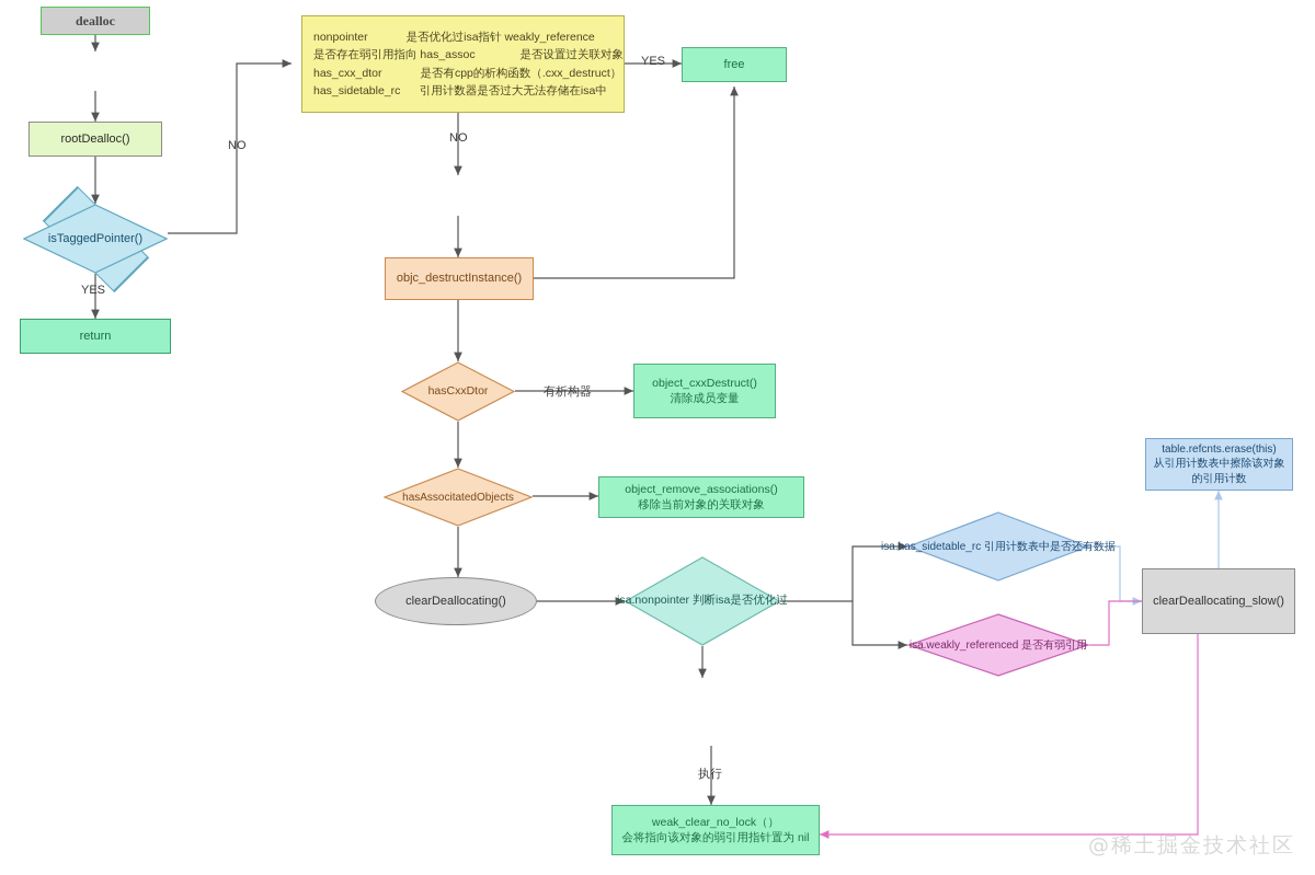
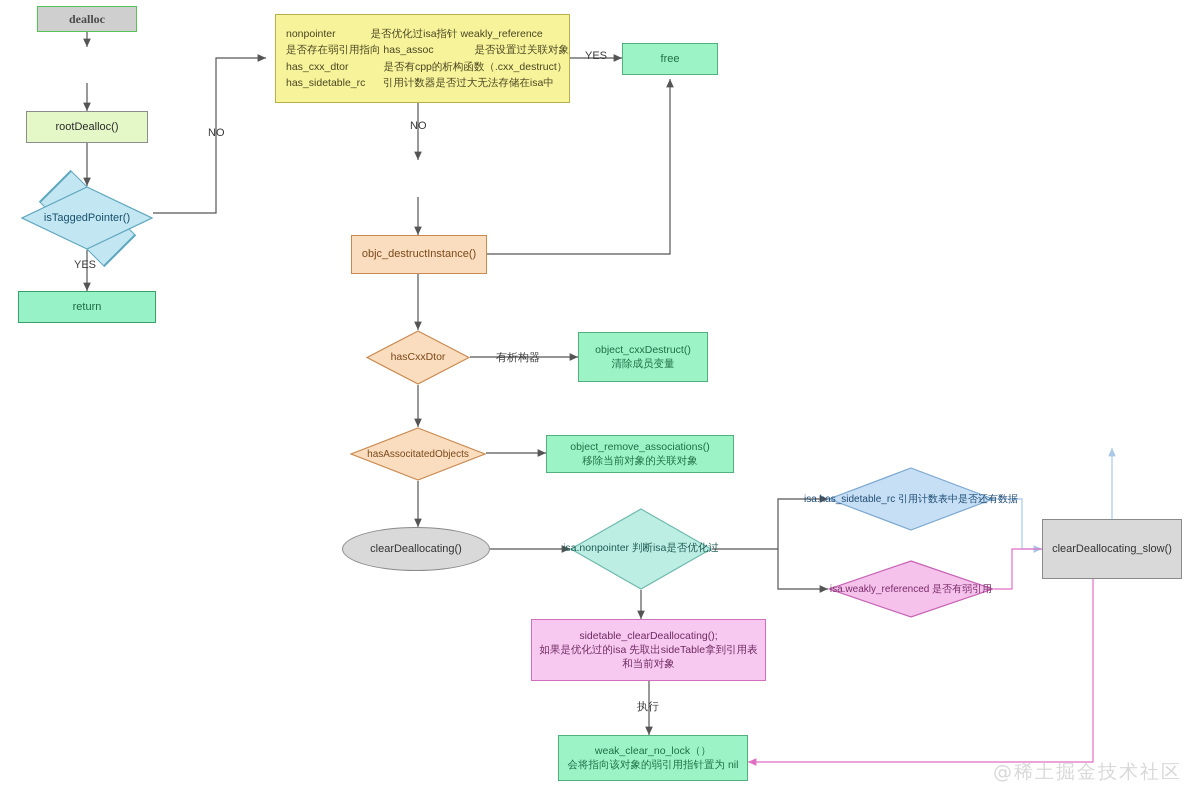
  dealloc
  rootDealloc()
  isTaggedPointer()
  return
  nonpointer 是否优化过isa指针 weakly_reference
  是否存在弱引用指向 has_assoc 是否设置过关联对象
  has_cxx_dtor 是否有cpp的析构函数（.cxx_destruct）
  has_sidetable_rc 引用计数器是否过大无法存储在isa中
  free
  objc_destructInstance()
  hasCxxDtor
  object_cxxDestruct()
  清除成员变量
  hasAssocitatedObjects
  object_remove_associations()
  移除当前对象的关联对象
  clearDeallocating()
  isa.nonpointer 判断isa是否优化过
  isa.has_sidetable_rc 引用计数表中是否还有数据
  isa.weakly_referenced 是否有弱引用
- table.refcnts.erase(this)
- 从引用计数表中擦除该对象
- 的引用计数
  clearDeallocating_slow()
+ sidetable_clearDeallocating();
+ 如果是优化过的isa 先取出sideTable拿到引用表
+ 和当前对象
  weak_clear_no_lock（）
  会将指向该对象的弱引用指针置为 nil
  NO
  YES
  YES
  NO
  有析构器
  执行
  @稀土掘金技术社区
